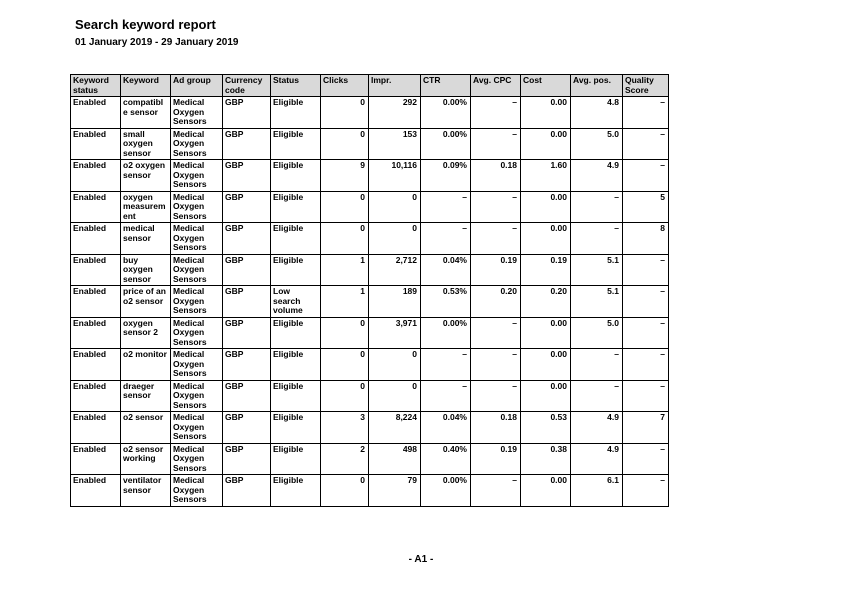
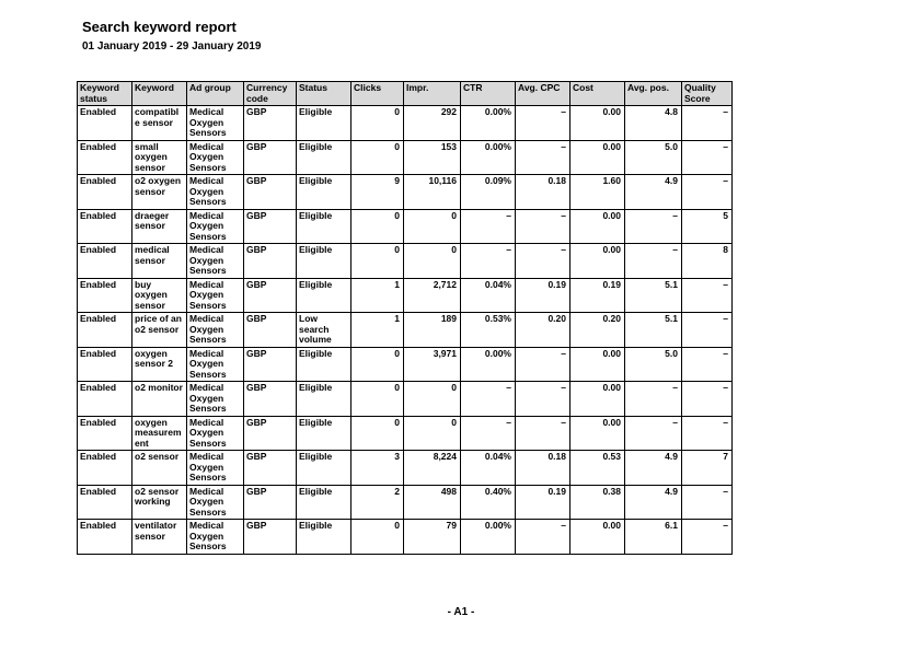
  Search keyword report
  01 January 2019 - 29 January 2019
  Keyword status	Keyword	Ad group	Currency code	Status	Clicks	Impr.	CTR	Avg. CPC	Cost	Avg. pos.	Quality Score
  Enabled	compatible sensor	Medical Oxygen Sensors	GBP	Eligible	0	292	0.00%	–	0.00	4.8	–
  Enabled	small oxygen sensor	Medical Oxygen Sensors	GBP	Eligible	0	153	0.00%	–	0.00	5.0	–
  Enabled	o2 oxygen sensor	Medical Oxygen Sensors	GBP	Eligible	9	10,116	0.09%	0.18	1.60	4.9	–
- Enabled	oxygen measurement	Medical Oxygen Sensors	GBP	Eligible	0	0	–	–	0.00	–	5
+ Enabled	draeger sensor	Medical Oxygen Sensors	GBP	Eligible	0	0	–	–	0.00	–	5
  Enabled	medical sensor	Medical Oxygen Sensors	GBP	Eligible	0	0	–	–	0.00	–	8
  Enabled	buy oxygen sensor	Medical Oxygen Sensors	GBP	Eligible	1	2,712	0.04%	0.19	0.19	5.1	–
  Enabled	price of an o2 sensor	Medical Oxygen Sensors	GBP	Low search volume	1	189	0.53%	0.20	0.20	5.1	–
  Enabled	oxygen sensor 2	Medical Oxygen Sensors	GBP	Eligible	0	3,971	0.00%	–	0.00	5.0	–
  Enabled	o2 monitor	Medical Oxygen Sensors	GBP	Eligible	0	0	–	–	0.00	–	–
- Enabled	draeger sensor	Medical Oxygen Sensors	GBP	Eligible	0	0	–	–	0.00	–	–
+ Enabled	oxygen measurement	Medical Oxygen Sensors	GBP	Eligible	0	0	–	–	0.00	–	–
  Enabled	o2 sensor	Medical Oxygen Sensors	GBP	Eligible	3	8,224	0.04%	0.18	0.53	4.9	7
  Enabled	o2 sensor working	Medical Oxygen Sensors	GBP	Eligible	2	498	0.40%	0.19	0.38	4.9	–
  Enabled	ventilator sensor	Medical Oxygen Sensors	GBP	Eligible	0	79	0.00%	–	0.00	6.1	–
  - A1 -
